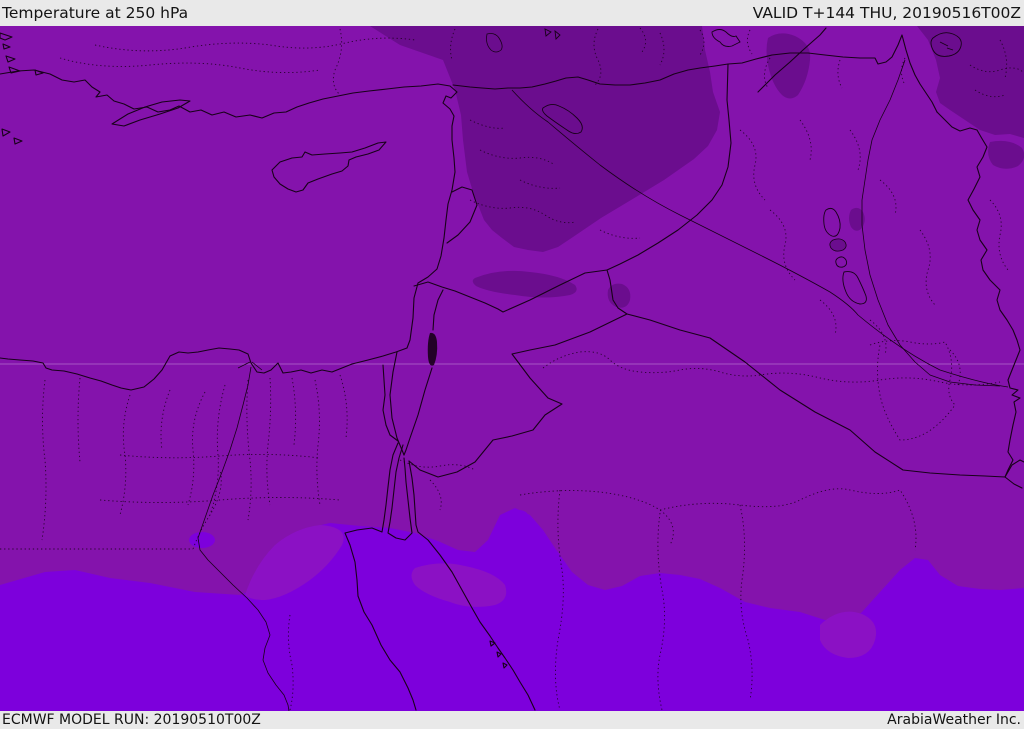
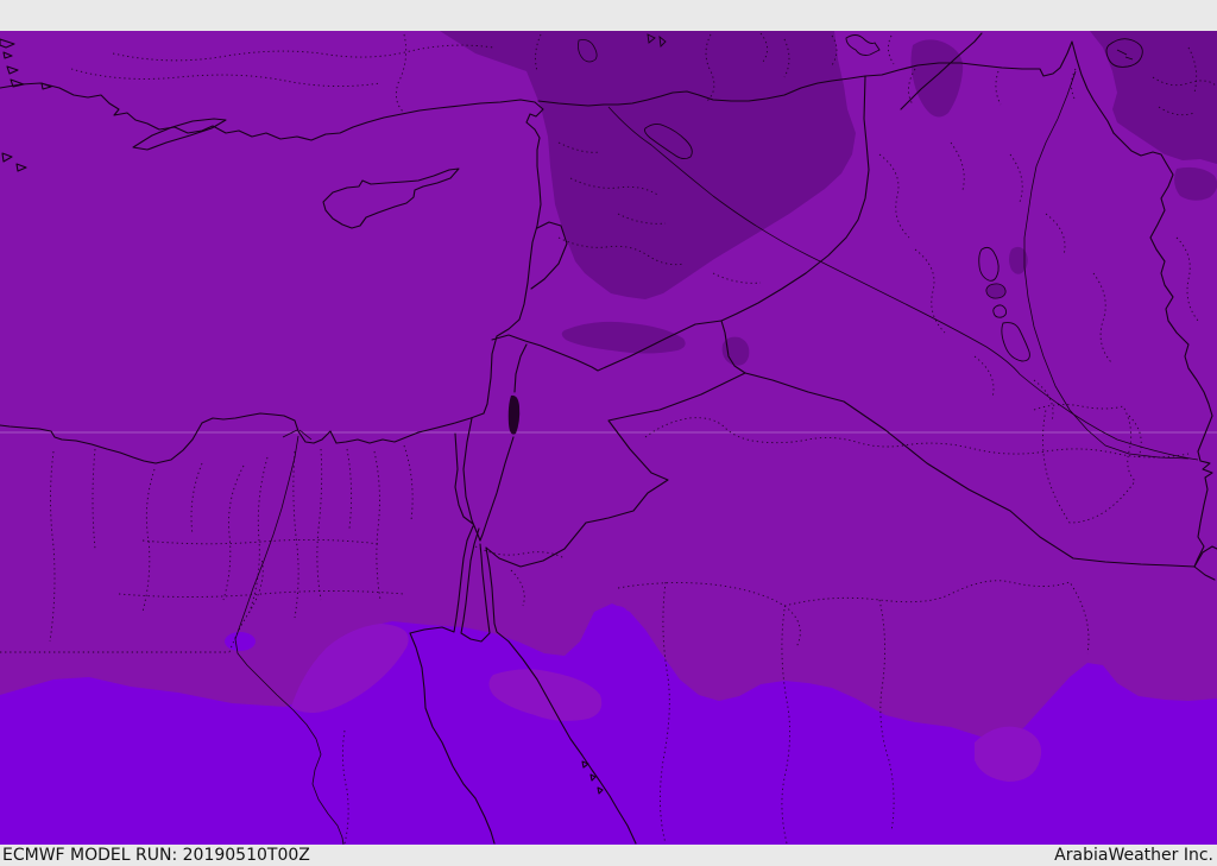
- Temperature at 250 hPa
- VALID T+144 THU, 20190516T00Z
  ECMWF MODEL RUN: 20190510T00Z
  ArabiaWeather Inc.
